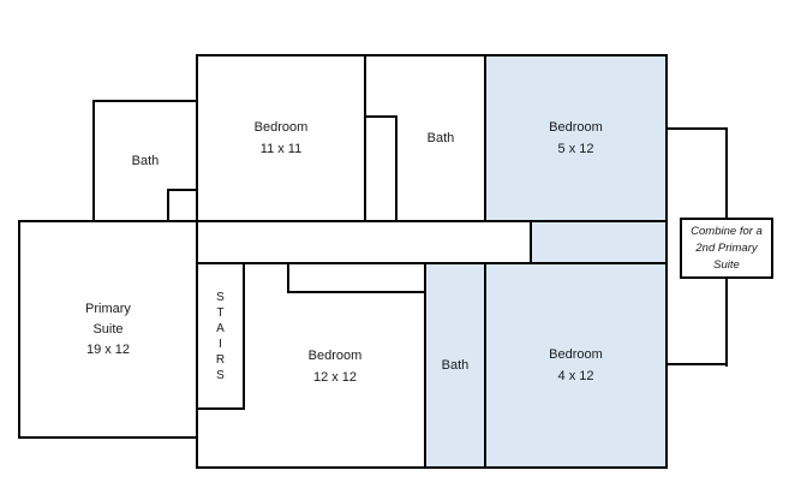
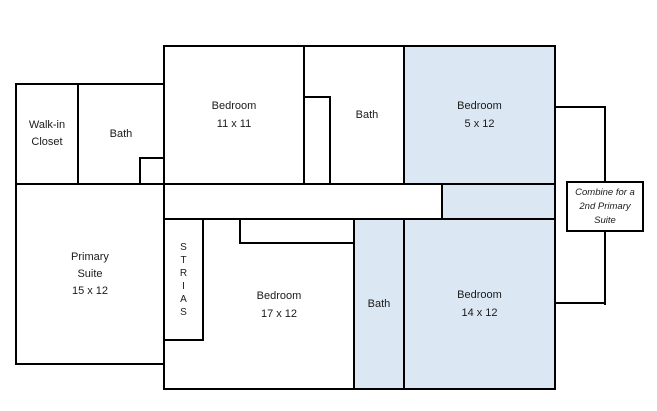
+ Walk-in
+ Closet
  Bath
  Bedroom
  11 x 11
  Bath
  Bedroom
  5 x 12
  Primary
  Suite
- 19 x 12
+ 15 x 12
  S
  T
- A
+ R
  I
- R
+ A
  S
  Bath
  Bedroom
- 4 x 12
+ 14 x 12
  Bedroom
- 12 x 12
+ 17 x 12
  Combine for a
  2nd Primary
  Suite
